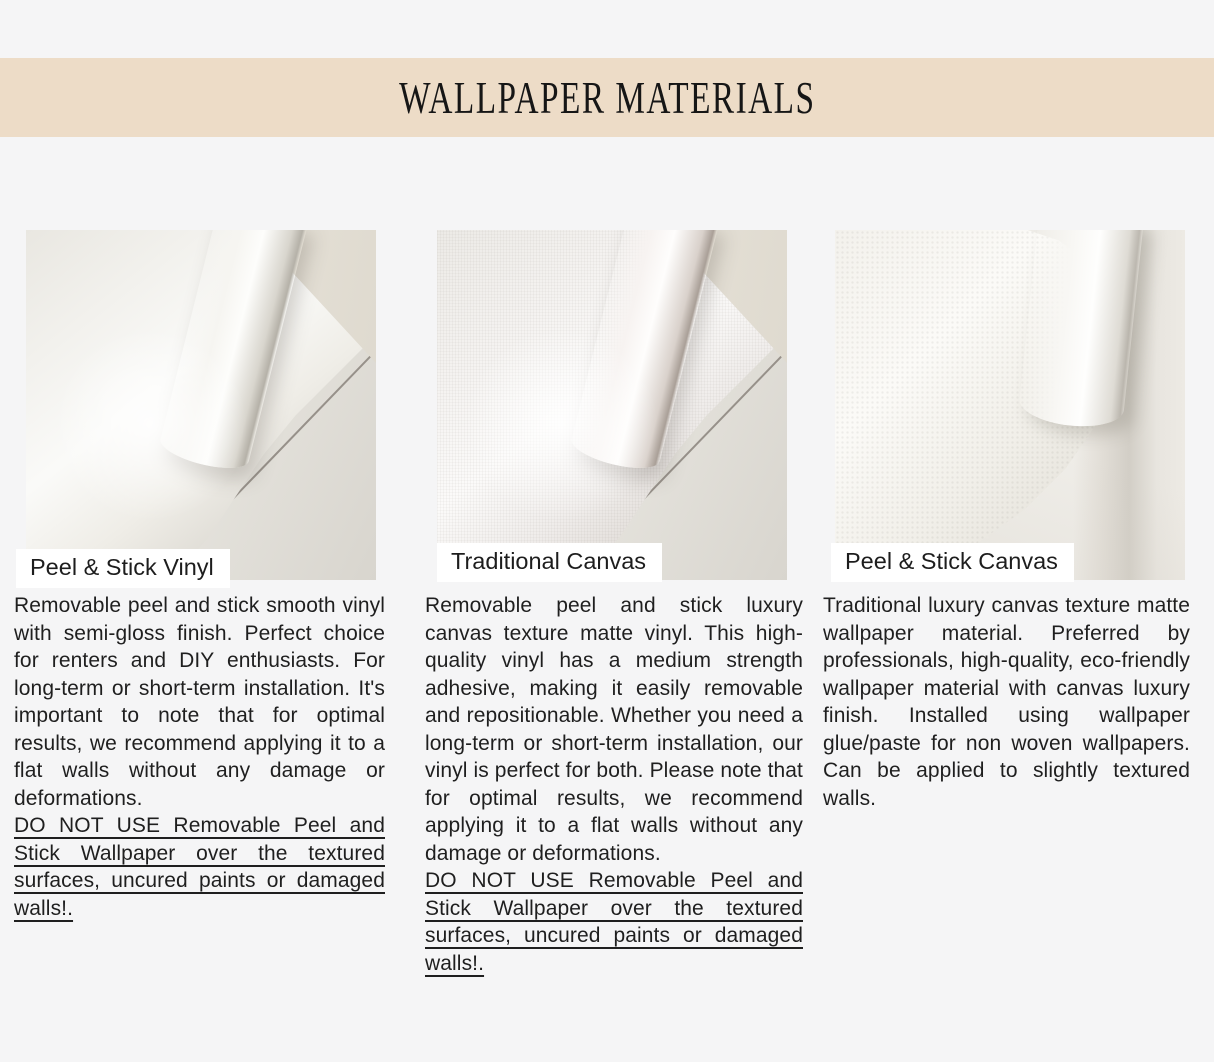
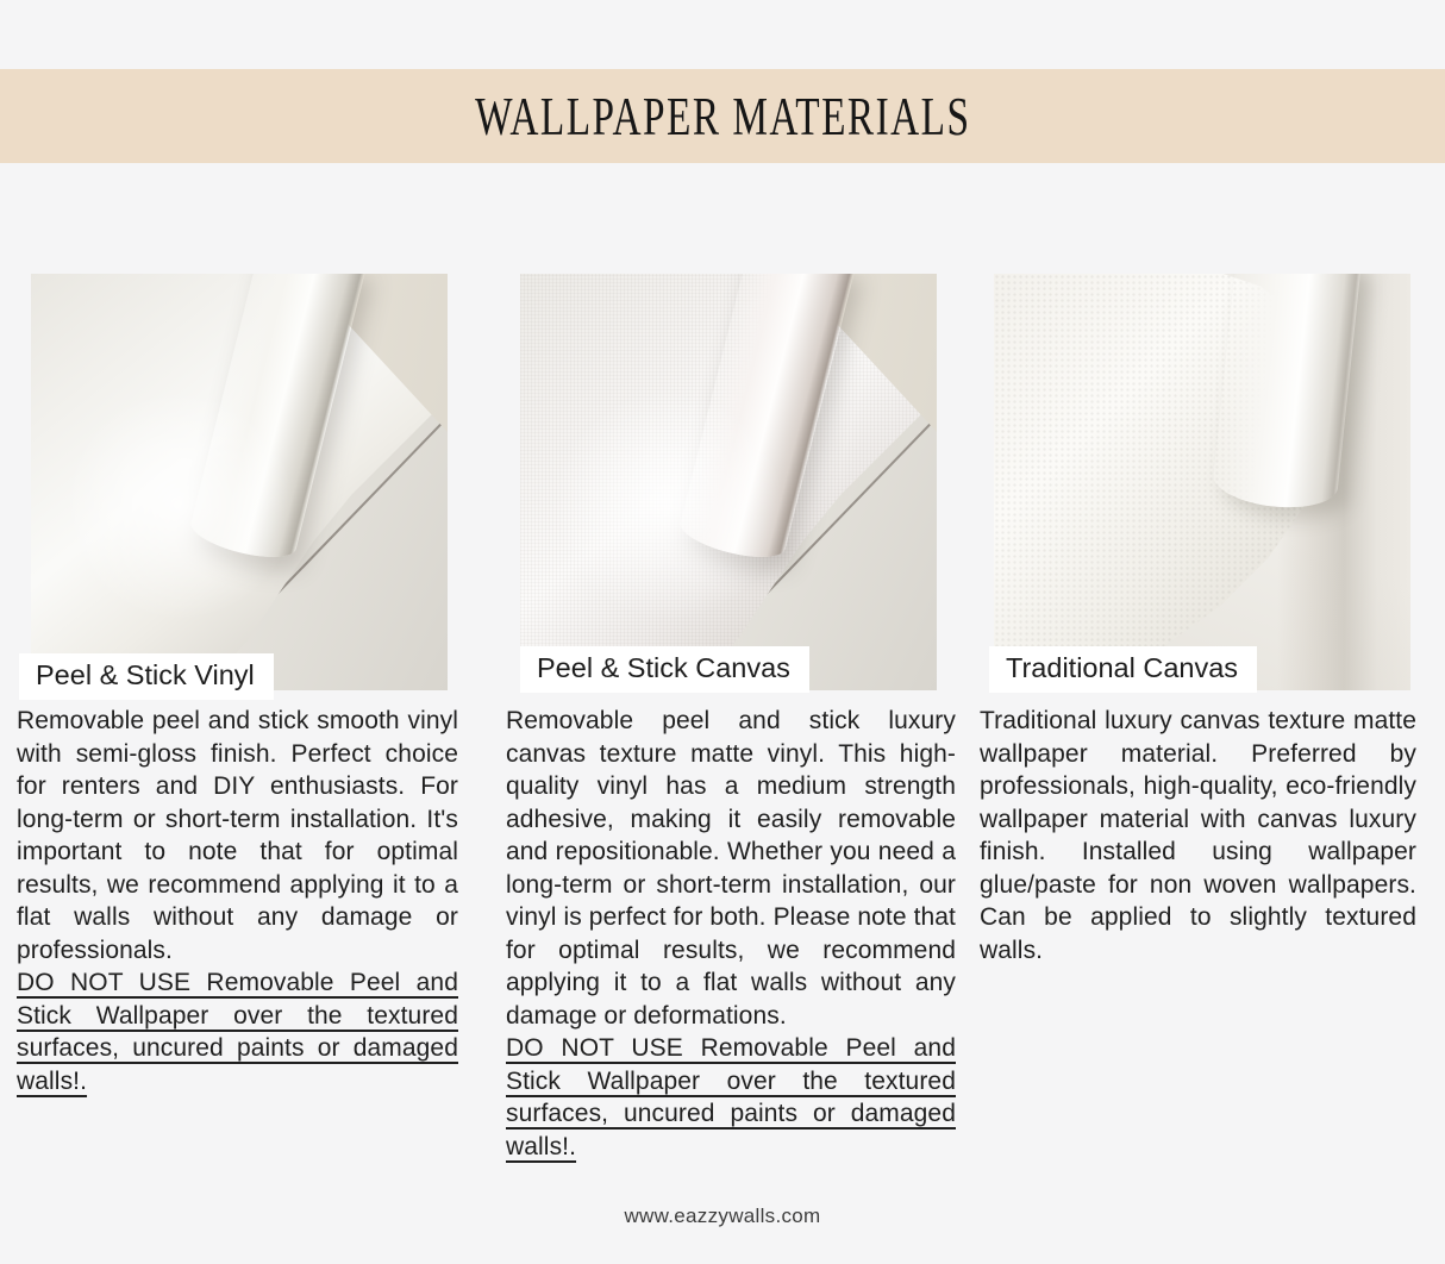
  WALLPAPER MATERIALS
  Peel & Stick Vinyl
- Removable peel and stick smooth vinyl with semi-gloss finish. Perfect choice for renters and DIY enthusiasts. For long-term or short-term installation. It's important to note that for optimal results, we recommend applying it to a flat walls without any damage or deformations.
+ Removable peel and stick smooth vinyl with semi-gloss finish. Perfect choice for renters and DIY enthusiasts. For long-term or short-term installation. It's important to note that for optimal results, we recommend applying it to a flat walls without any damage or professionals.
  DO NOT USE Removable Peel and Stick Wallpaper over the textured surfaces, uncured paints or damaged walls!.
- Traditional Canvas
+ Peel & Stick Canvas
  Removable peel and stick luxury canvas texture matte vinyl. This high-quality vinyl has a medium strength adhesive, making it easily removable and repositionable. Whether you need a long-term or short-term installation, our vinyl is perfect for both. Please note that for optimal results, we recommend applying it to a flat walls without any damage or deformations.
  DO NOT USE Removable Peel and Stick Wallpaper over the textured surfaces, uncured paints or damaged walls!.
- Peel & Stick Canvas
+ Traditional Canvas
  Traditional luxury canvas texture matte wallpaper material. Preferred by professionals, high-quality, eco-friendly wallpaper material with canvas luxury finish. Installed using wallpaper glue/paste for non woven wallpapers. Can be applied to slightly textured walls.
+ www.eazzywalls.com
